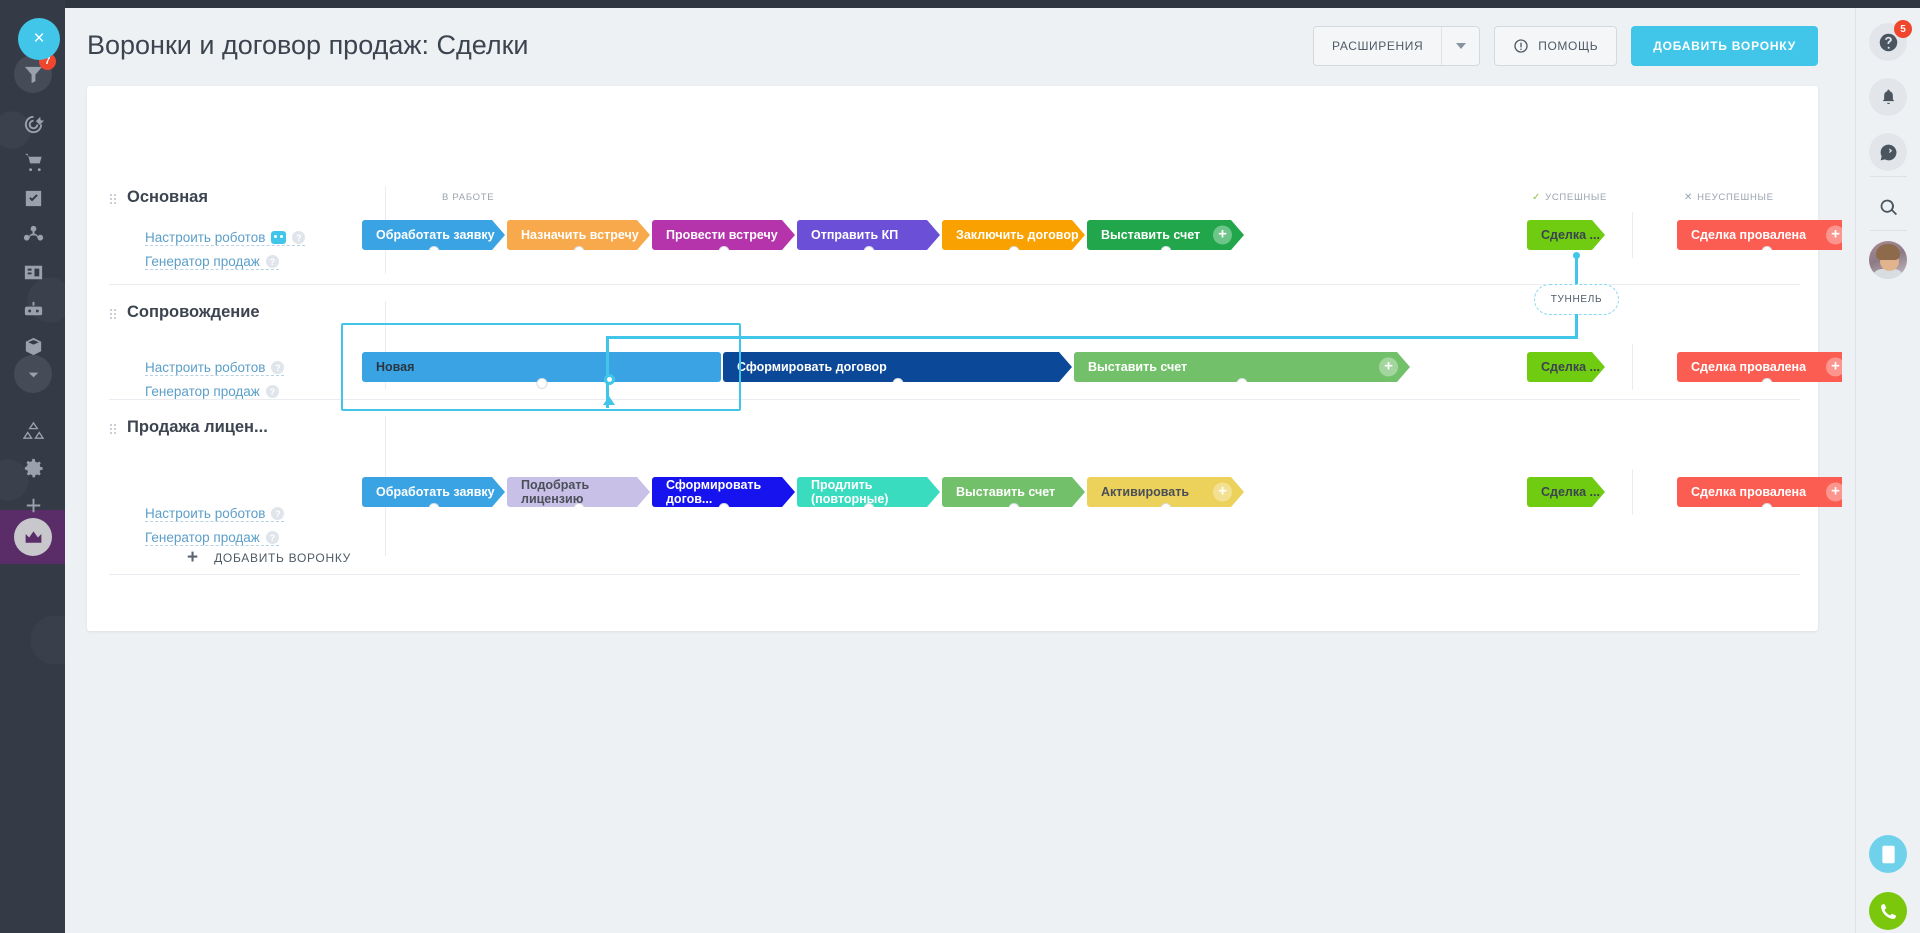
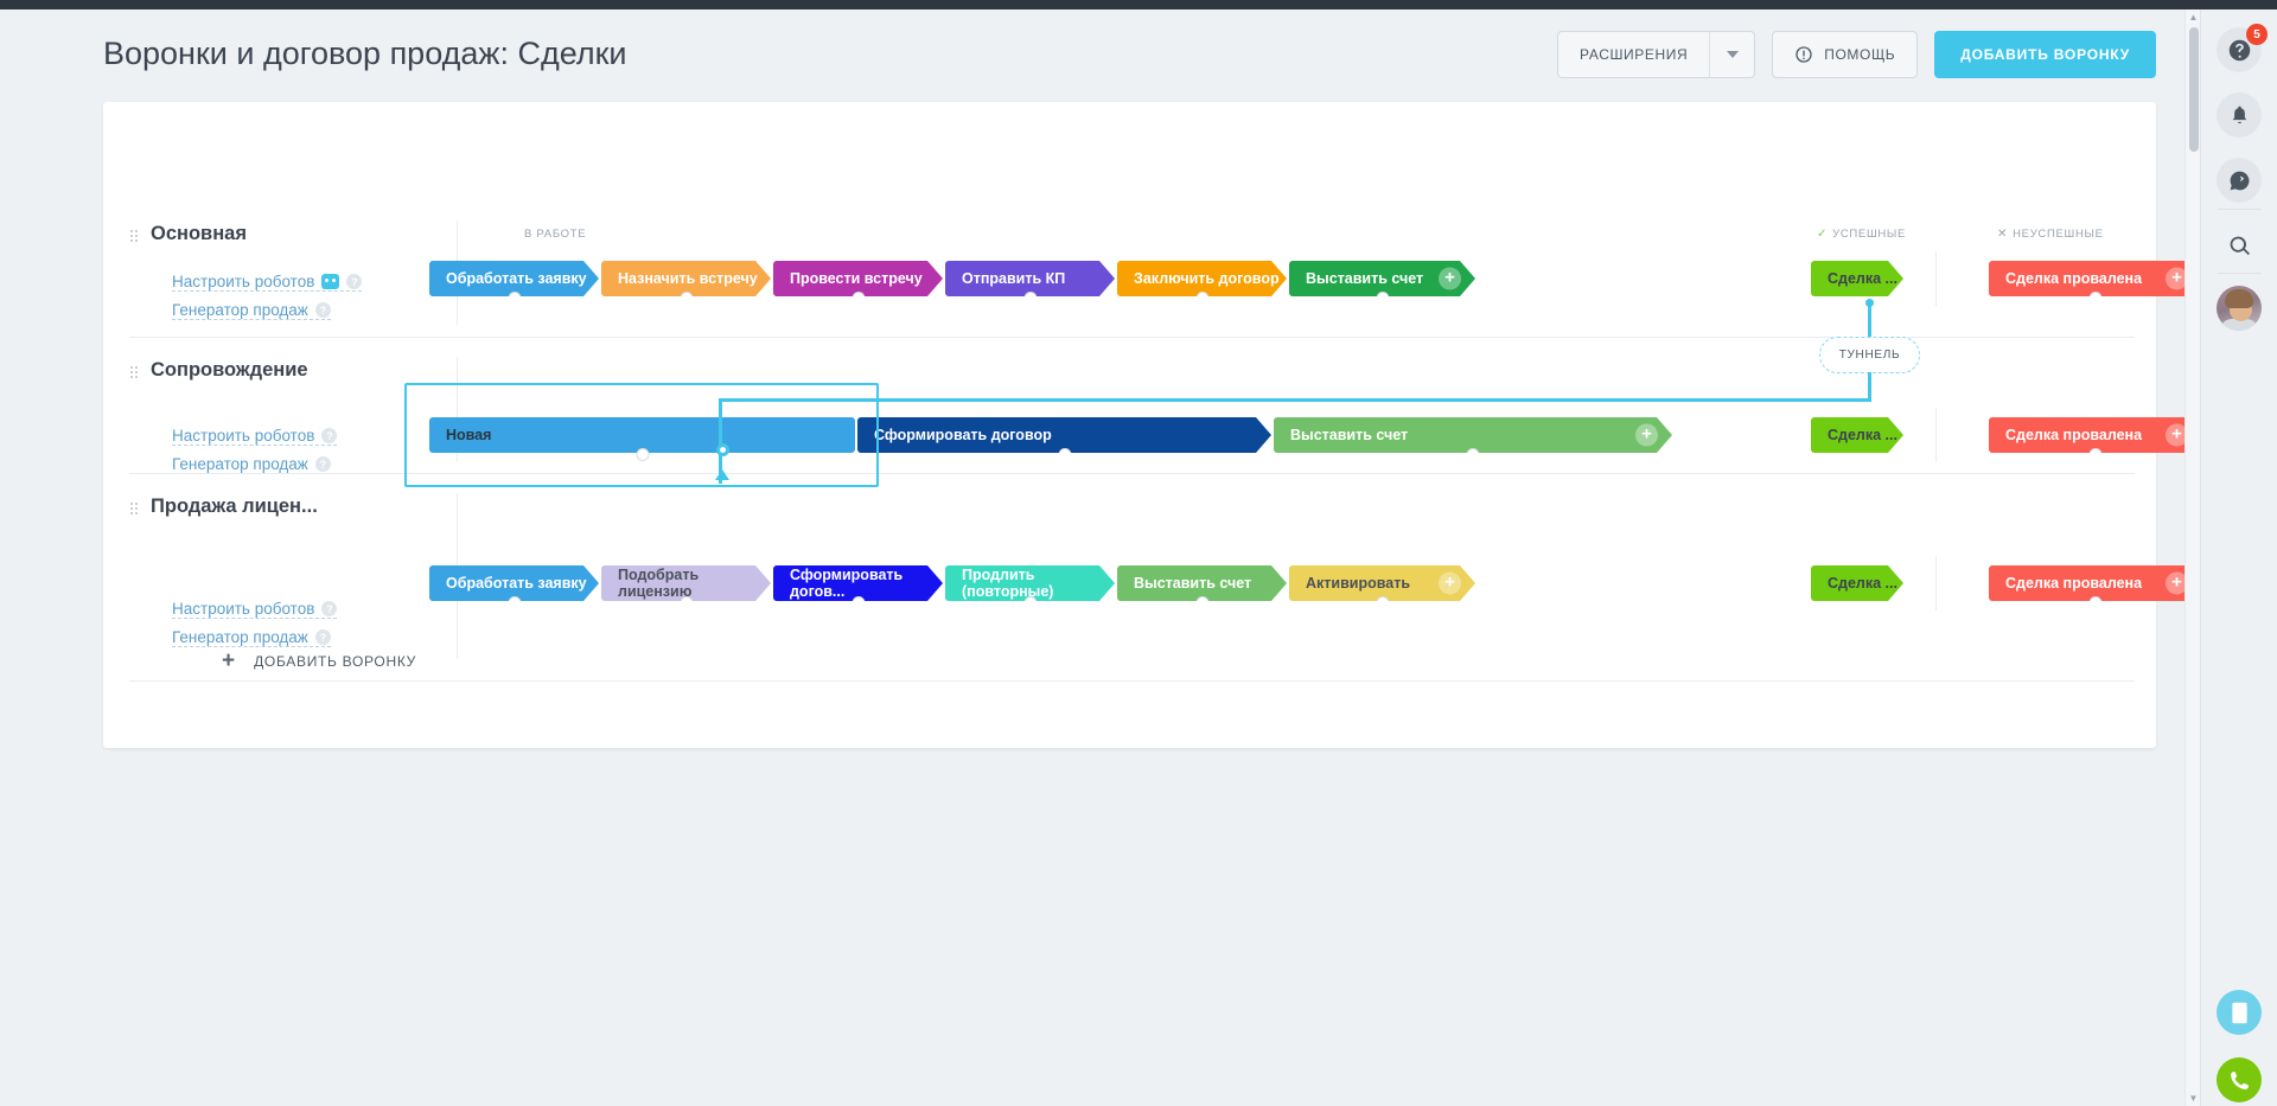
- ×
- 7
  Воронки и договор продаж: Сделки
  РАСШИРЕНИЯ
  ПОМОЩЬ
  ДОБАВИТЬ ВОРОНКУ
  В РАБОТЕ
  ✓ УСПЕШНЫЕ
  ✕ НЕУСПЕШНЫЕ
  Основная
  Настроить роботов
  ?
  Генератор продаж
  ?
  Обработать заявку
  Назначить встречу
  Провести встречу
  Отправить КП
  Заключить договор
  Выставить счет
  +
  Сделка ...
  Сделка провалена
  +
  Сопровождение
  Настроить роботов
  ?
  Генератор продаж
  ?
  Новая
  Сформировать договор
  Выставить счет
  +
  Сделка ...
  Сделка провалена
  +
  Продажа лицен...
  Настроить роботов
  ?
  Генератор продаж
  ?
  Обработать заявку
  Подобрать лицензию
  Сформировать догов...
  Продлить (повторные)
  Выставить счет
  Активировать
  +
  Сделка ...
  Сделка провалена
  +
  ТУННЕЛЬ
  +
  ДОБАВИТЬ ВОРОНКУ
+ ▲
+ ▼
  5
